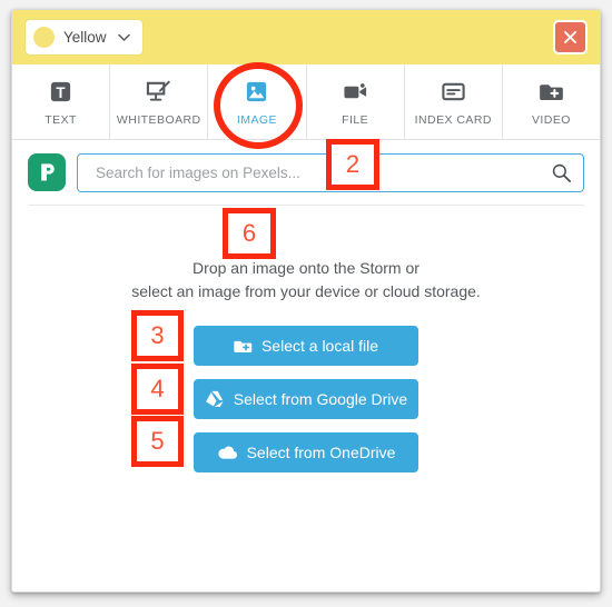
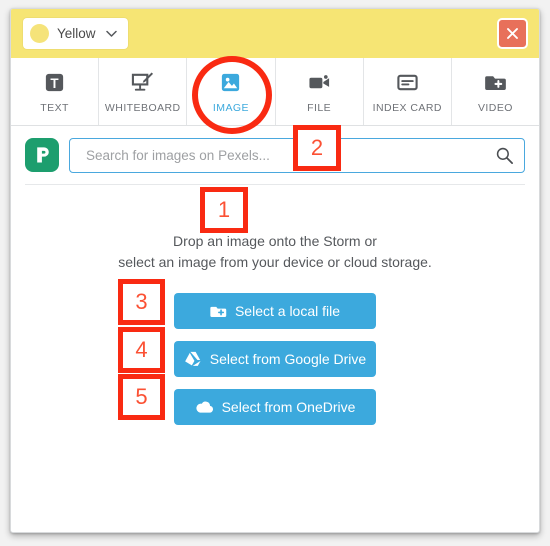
  Yellow
  T
  TEXT
  WHITEBOARD
  IMAGE
  FILE
  INDEX CARD
  VIDEO
  Search for images on Pexels...
  Drop an image onto the Storm or
  select an image from your device or cloud storage.
  Select a local file
  Select from Google Drive
  Select from OneDrive
- 6
+ 1
  2
  3
  4
  5
